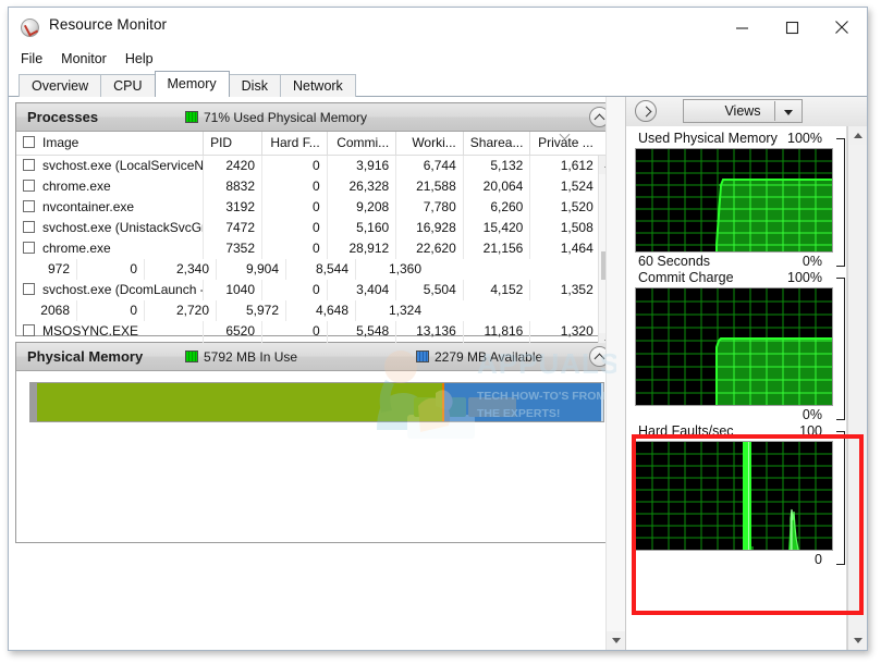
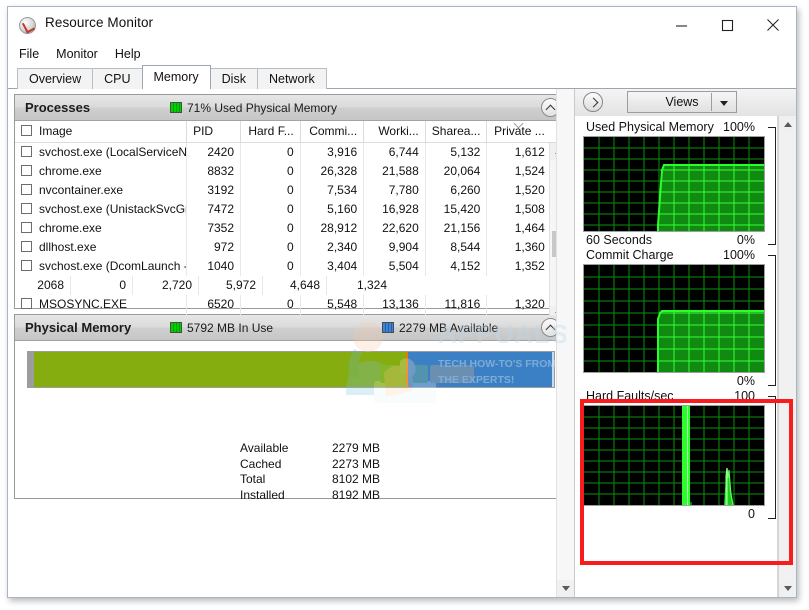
  Resource Monitor
  File
  Monitor
  Help
  Overview
  CPU
  Memory
  Disk
  Network
  Processes
  71% Used Physical Memory
  Image
  PID
  Hard F...
  Commi...
  Worki...
  Sharea...
  Private ...
  svchost.exe (LocalServiceN
  2420
  0
  3,916
  6,744
  5,132
  1,612
  chrome.exe
  8832
  0
  26,328
  21,588
  20,064
  1,524
  nvcontainer.exe
  3192
  0
- 9,208
+ 7,534
  7,780
  6,260
  1,520
  svchost.exe (UnistackSvcG
  7472
  0
  5,160
  16,928
  15,420
  1,508
  chrome.exe
  7352
  0
  28,912
  22,620
  21,156
  1,464
+ dllhost.exe
  972
  0
  2,340
  9,904
  8,544
  1,360
  svchost.exe (DcomLaunch -
  1040
  0
  3,404
  5,504
  4,152
  1,352
  2068
  0
  2,720
  5,972
  4,648
  1,324
  MSOSYNC.EXE
  6520
  0
  5,548
  13,136
  11,816
  1,320
  Physical Memory
  5792 MB In Use
  2279 MB Available
+ Available
+ 2279 MB
+ Cached
+ 2273 MB
+ Total
+ 8102 MB
+ Installed
+ 8192 MB
  Views
  Used Physical Memory
  100%
  60 Seconds
  0%
  Commit Charge
  100%
  0%
  Hard Faults/sec
  100
  0
  APPUALS
  TECH HOW-TO'S FROM
  THE EXPERTS!
